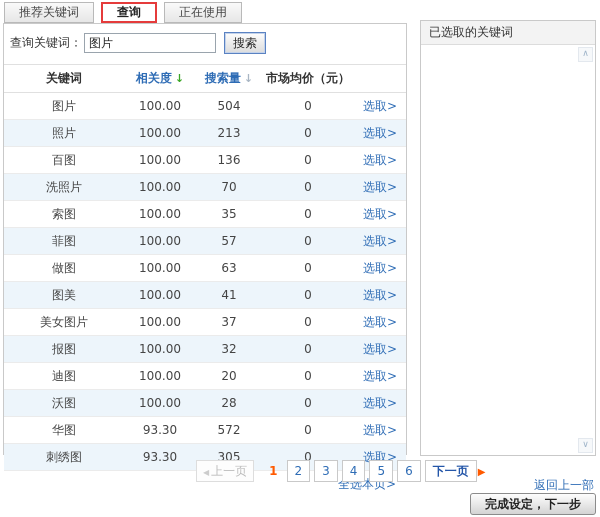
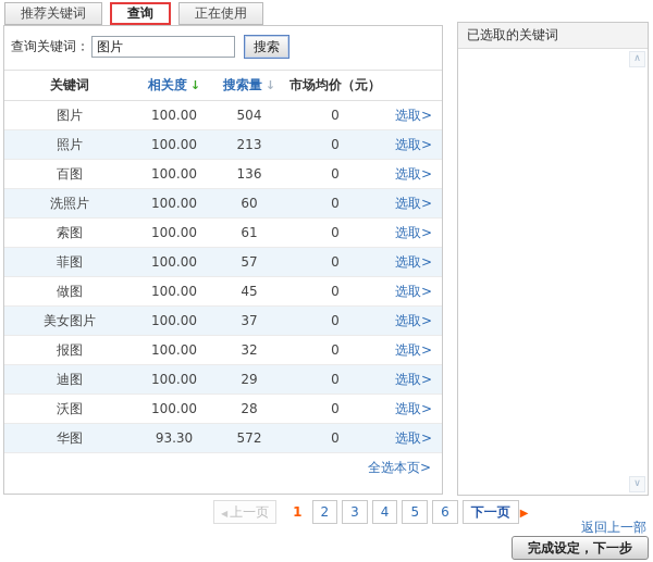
  推荐关键词 查询 正在使用
  查询关键词： 图片 搜索
  关键词	相关度 ↓	搜索量 ↓	市场均价（元）
  图片	100.00	504	0	选取>
  照片	100.00	213	0	选取>
  百图	100.00	136	0	选取>
- 洗照片	100.00	70	0	选取>
+ 洗照片	100.00	60	0	选取>
- 索图	100.00	35	0	选取>
+ 索图	100.00	61	0	选取>
  菲图	100.00	57	0	选取>
- 做图	100.00	63	0	选取>
+ 做图	100.00	45	0	选取>
- 图美	100.00	41	0	选取>
  美女图片	100.00	37	0	选取>
  报图	100.00	32	0	选取>
- 迪图	100.00	20	0	选取>
+ 迪图	100.00	29	0	选取>
  沃图	100.00	28	0	选取>
  华图	93.30	572	0	选取>
- 刺绣图	93.30	305	0	选取>
  全选本页>
  ◀ 上一页 1 2 3 4 5 6 下一页 ▶
  已选取的关键词
  ∧
  ∨
  返回上一部
  完成设定，下一步
